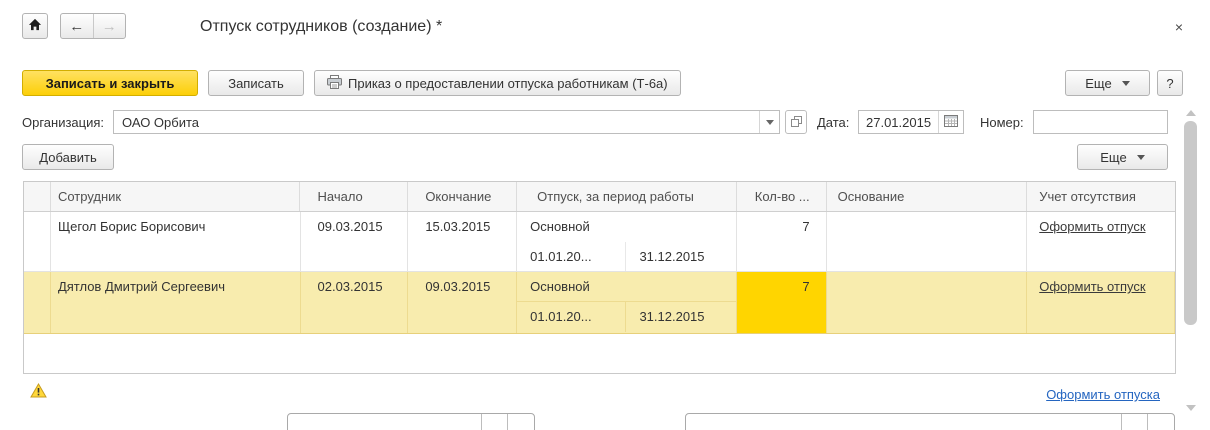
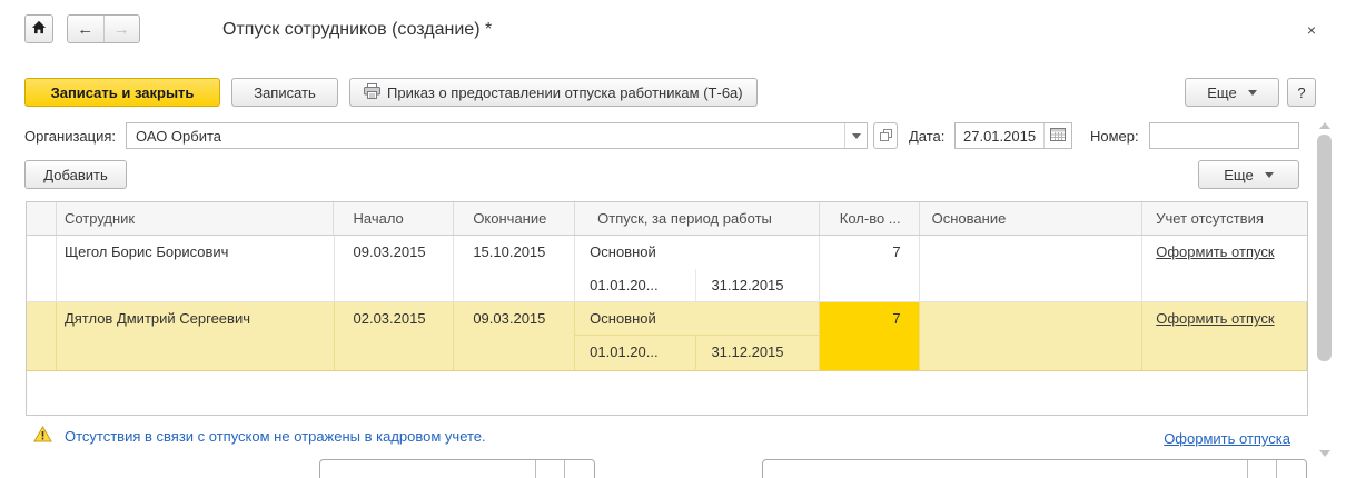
  ←
  →
  Отпуск сотрудников (создание) *
  ×
  Записать и закрыть
  Записать
  Приказ о предоставлении отпуска работникам (Т-6а)
  Еще
  ?
  Организация:
  ОАО Орбита
  Дата:
  27.01.2015
  Номер:
  Добавить
  Еще
  Сотрудник
  Начало
  Окончание
  Отпуск, за период работы
  Кол-во ...
  Основание
  Учет отсутствия
  Щегол Борис Борисович
  09.03.2015
- 15.03.2015
+ 15.10.2015
  Основной
  01.01.20...
  31.12.2015
  7
  Оформить отпуск
  Дятлов Дмитрий Сергеевич
  02.03.2015
  09.03.2015
  Основной
  01.01.20...
  31.12.2015
  7
  Оформить отпуск
+ Отсутствия в связи с отпуском не отражены в кадровом учете.
  Оформить отпуска
